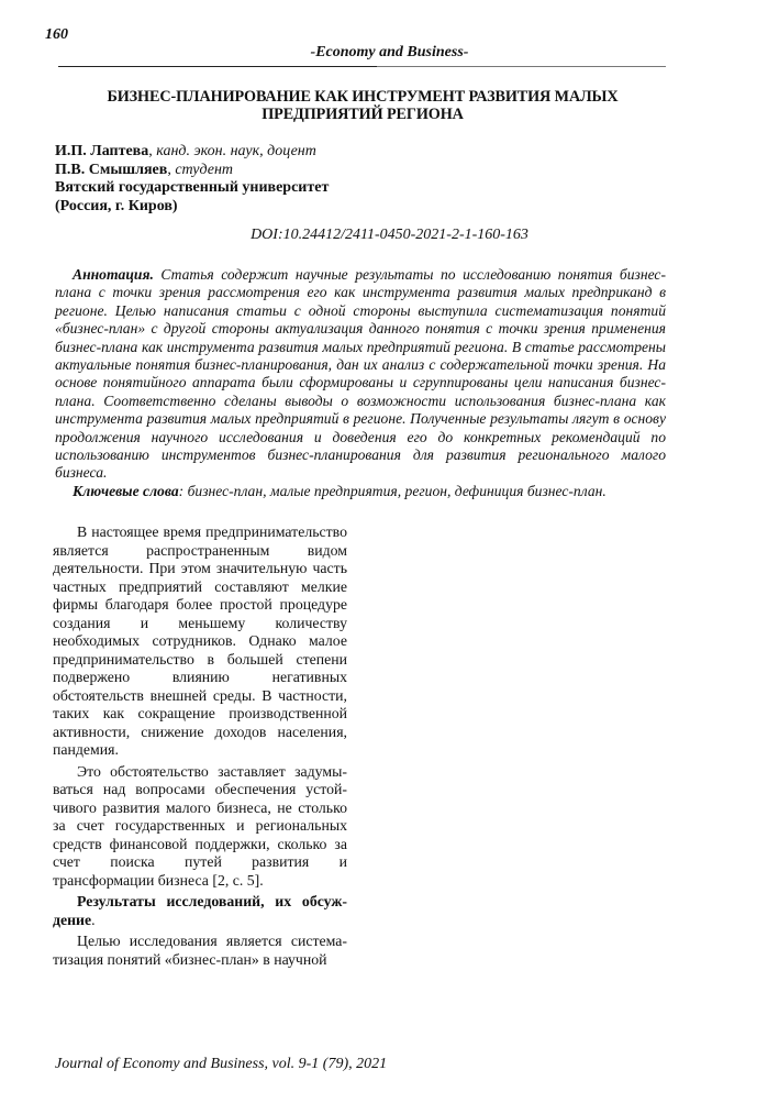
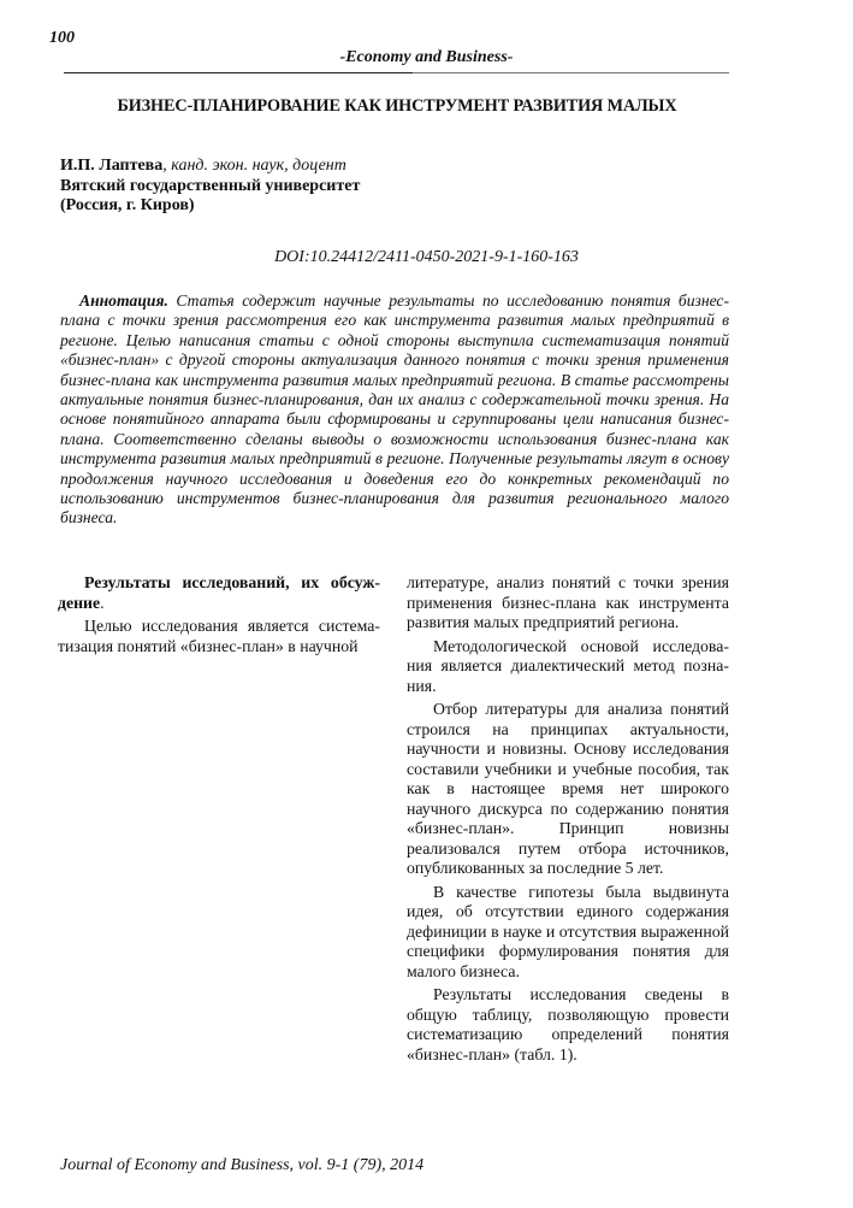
- 160
+ 100
  -Economy and Business-
  БИЗНЕС-ПЛАНИРОВАНИЕ КАК ИНСТРУМЕНТ РАЗВИТИЯ МАЛЫХ
- ПРЕДПРИЯТИЙ РЕГИОНА
  И.П. Лаптева, канд. экон. наук, доцент
- П.В. Смышляев, студент
  Вятский государственный университет
  (Россия, г. Киров)
- DOI:10.24412/2411-0450-2021-2-1-160-163
+ DOI:10.24412/2411-0450-2021-9-1-160-163
- Аннотация. Статья содержит научные результаты по исследованию понятия биз­нес-плана с точки зрения рассмотрения его как инструмента развития малых предпри­канд в регионе. Целью написания статьи с одной стороны выступила систематизация понятий «бизнес-план» с другой стороны актуализация данного понятия с точки зрения применения бизнес-плана как инструмента развития малых предприятий региона. В статье рассмотрены актуальные понятия бизнес-планирования, дан их анализ с содер­жательной точки зрения. На основе понятийного аппарата были сформированы и сгруп­пированы цели написания бизнес-плана. Соответственно сделаны выводы о возможно­сти использования бизнес-плана как инструмента развития малых предприятий в реги­оне. Полученные результаты лягут в основу продолжения научного исследования и дове­дения его до конкретных рекомендаций по использованию инструментов бизнес-планирования для развития регионального малого бизнеса.
+ Аннотация. Статья содержит научные результаты по исследованию понятия биз­нес-плана с точки зрения рассмотрения его как инструмента развития малых предпри­ятий в регионе. Целью написания статьи с одной стороны выступила систематизация понятий «бизнес-план» с другой стороны актуализация данного понятия с точки зрения применения бизнес-плана как инструмента развития малых предприятий региона. В статье рассмотрены актуальные понятия бизнес-планирования, дан их анализ с содер­жательной точки зрения. На основе понятийного аппарата были сформированы и сгруп­пированы цели написания бизнес-плана. Соответственно сделаны выводы о возможно­сти использования бизнес-плана как инструмента развития малых предприятий в реги­оне. Полученные результаты лягут в основу продолжения научного исследования и дове­дения его до конкретных рекомендаций по использованию инструментов бизнес-планирования для развития регионального малого бизнеса.
- Ключевые слова: бизнес-план, малые предприятия, регион, дефиниция бизнес-план.
- В настоящее время предприниматель­ство является распространенным видом деятельности. При этом значительную часть частных предприятий составляют мелкие фирмы благодаря более простой процедуре создания и меньшему количе­ству необходимых сотрудников. Однако малое предпринимательство в большей степени подвержено влиянию негативных обстоятельств внешней среды. В частно­сти, таких как сокращение производствен­ной активности, снижение доходов насе­ления, пандемия.
- Это обстоятельство заставляет задумы­ваться над вопросами обеспечения устой­чивого развития малого бизнеса, не столь­ко за счет государственных и региональ­ных средств финансовой поддержки, сколько за счет поиска путей развития и трансформации бизнеса [2, с. 5].
  Результаты исследований, их обсуж­ение.
  Целью исследования является система­тизация понятий «бизнес-план» в научной
+ литературе, анализ понятий с точки зрения применения бизнес-плана как инструмента развития малых предприятий региона.
+ Методологической основой исследова­ния является диалектический метод позна­ния.
+ Отбор литературы для анализа понятий строился на принципах актуальности, научности и новизны. Основу исследова­ния составили учебники и учебные посо­бия, так как в настоящее время нет широ­кого научного дискурса по содержанию понятия «бизнес-план». Принцип новизны реализовался путем отбора источников, опубликованных за последние 5 лет.
+ В качестве гипотезы была выдвинута идея, об отсутствии единого содержания дефиниции в науке и отсутствия выражен­ной специфики формулирования понятия для малого бизнеса.
+ Результаты исследования сведены в общую таблицу, позволяющую провести систематизацию определений понятия «бизнес-план» (табл. 1).
- Journal of Economy and Business, vol. 9-1 (79), 2021
+ Journal of Economy and Business, vol. 9-1 (79), 2014
